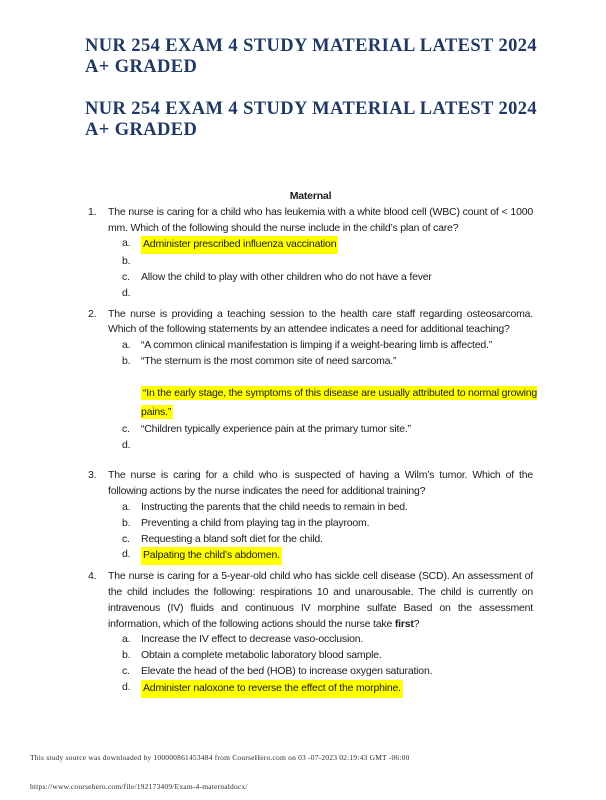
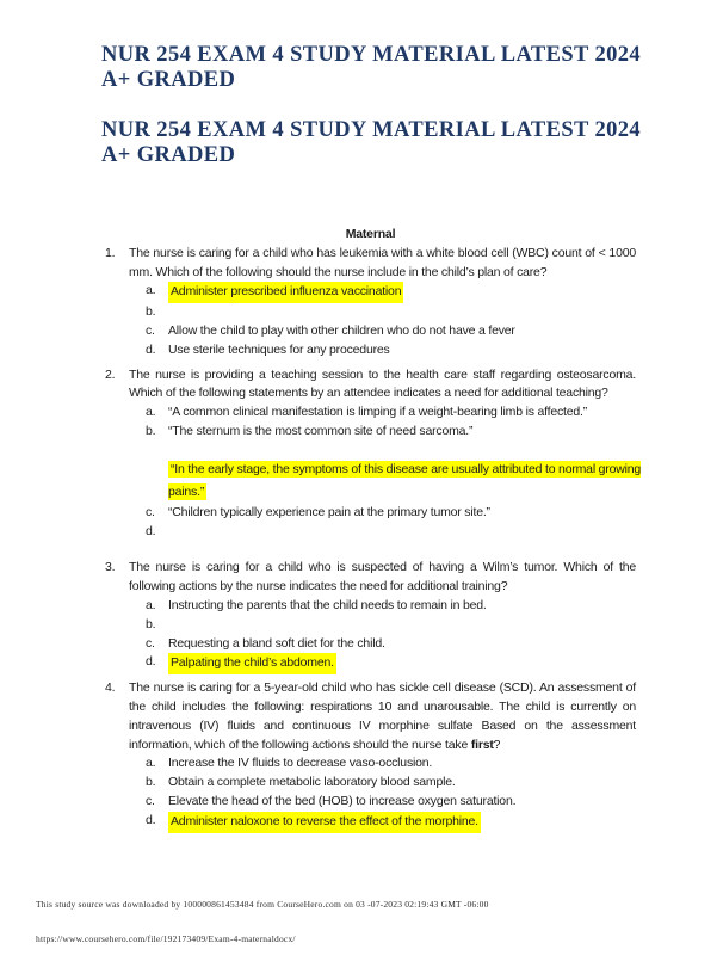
  NUR 254 EXAM 4 STUDY MATERIAL LATEST 2024
  A+ GRADED
  NUR 254 EXAM 4 STUDY MATERIAL LATEST 2024
  A+ GRADED
  Maternal
  1.
  The nurse is caring for a child who has leukemia with a white blood cell (WBC) count of < 1000 mm. Which of the following should the nurse include in the child’s plan of care?
  a.
  Administer prescribed influenza vaccination
  b.
  c.
  Allow the child to play with other children who do not have a fever
  d.
+ Use sterile techniques for any procedures
  2.
  The nurse is providing a teaching session to the health care staff regarding osteosarcoma. Which of the following statements by an attendee indicates a need for additional teaching?
  a.
  “A common clinical manifestation is limping if a weight-bearing limb is affected.”
  b.
  “The sternum is the most common site of need sarcoma.”
  “In the early stage, the symptoms of this disease are usually attributed to normal growing pains.”
  c.
  “Children typically experience pain at the primary tumor site.”
  d.
  3.
  The nurse is caring for a child who is suspected of having a Wilm’s tumor. Which of the following actions by the nurse indicates the need for additional training?
  a.
  Instructing the parents that the child needs to remain in bed.
  b.
- Preventing a child from playing tag in the playroom.
  c.
  Requesting a bland soft diet for the child.
  d.
  Palpating the child’s abdomen.
  4.
  The nurse is caring for a 5-year-old child who has sickle cell disease (SCD). An assessment of the child includes the following: respirations 10 and unarousable. The child is currently on intravenous (IV) fluids and continuous IV morphine sulfate Based on the assessment information, which of the following actions should the nurse take first?
  a.
- Increase the IV effect to decrease vaso-occlusion.
+ Increase the IV fluids to decrease vaso-occlusion.
  b.
  Obtain a complete metabolic laboratory blood sample.
  c.
  Elevate the head of the bed (HOB) to increase oxygen saturation.
  d.
  Administer naloxone to reverse the effect of the morphine.
  This study source was downloaded by 100000861453484 from CourseHero.com on 03 -07-2023 02:19:43 GMT -06:00
  https://www.coursehero.com/file/192173409/Exam-4-maternaldocx/
